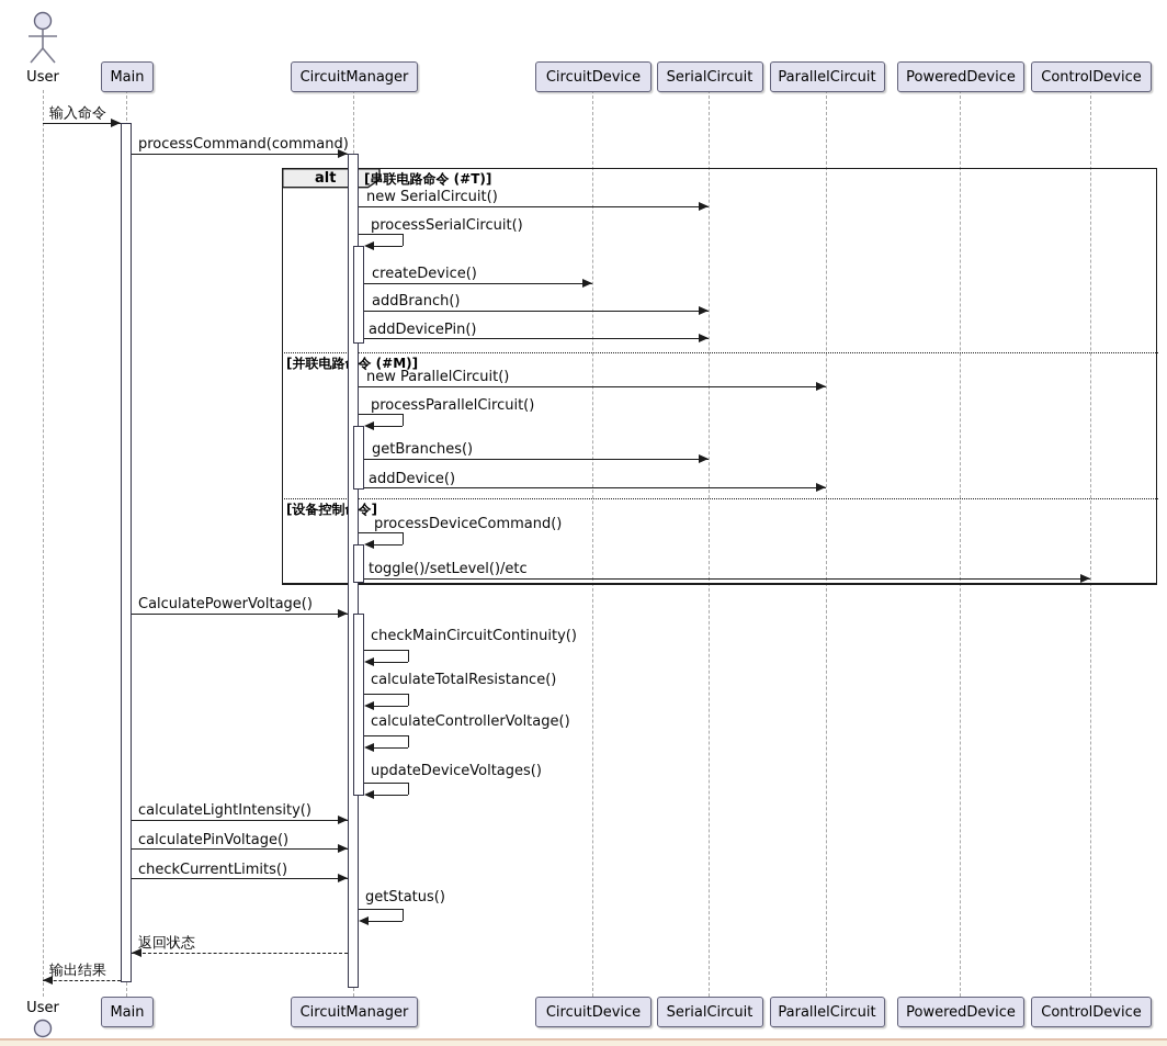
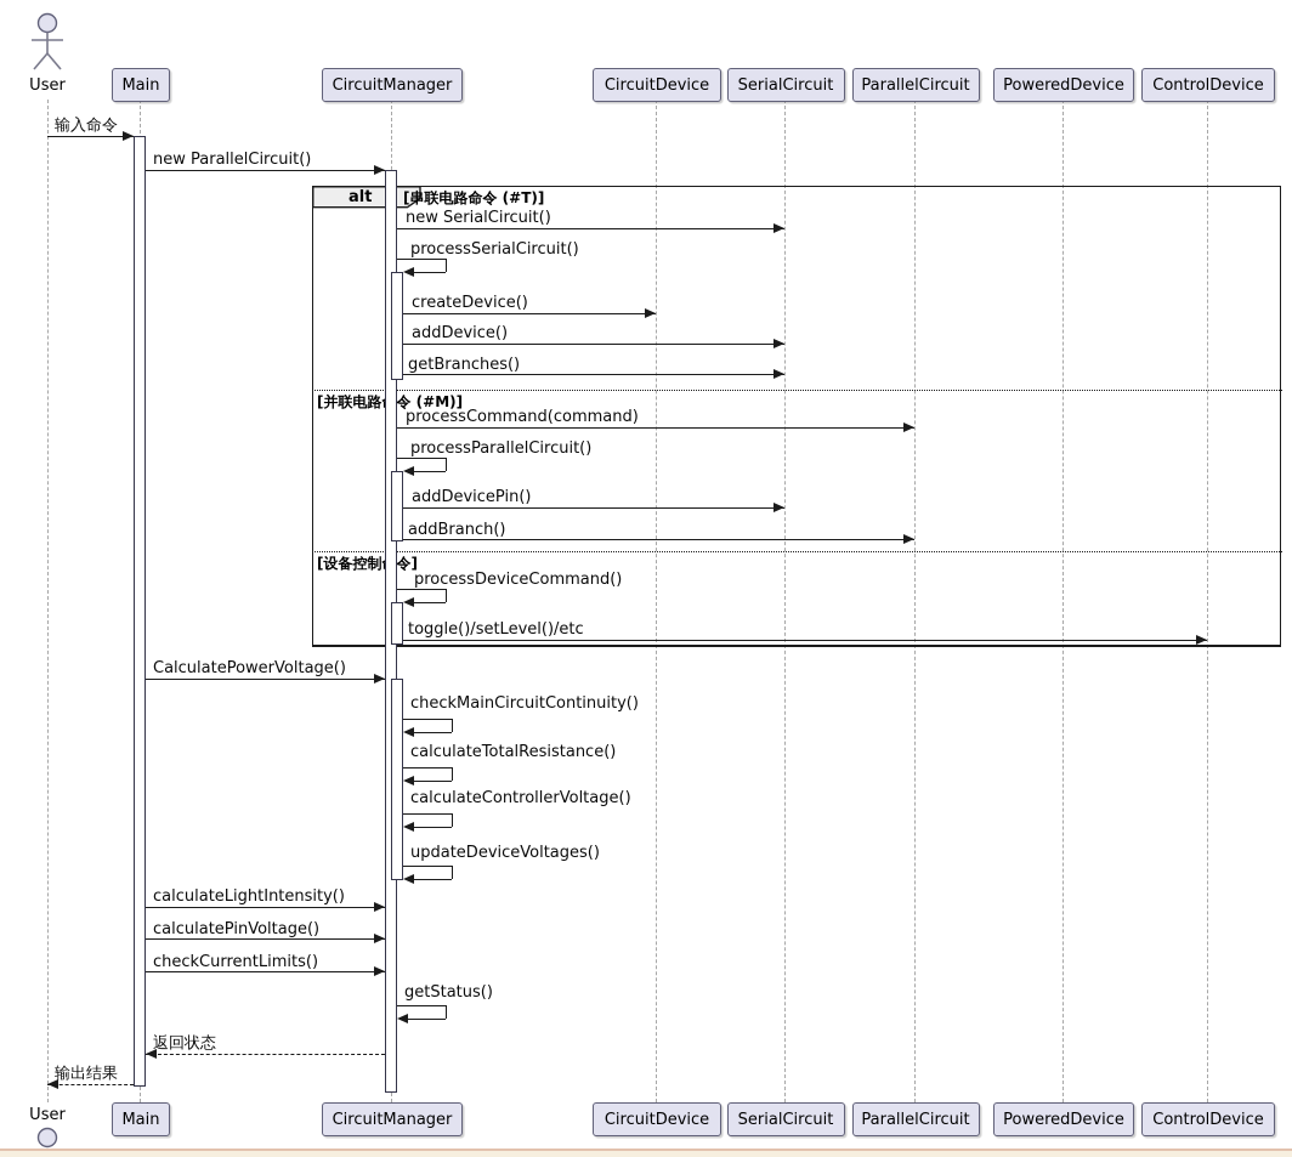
  alt
  [串联电路命令 (#T)]
  [并联电路令 (#M)]
  [设备控制令]
  输入命令
- processCommand(command)
+ new ParallelCircuit()
  new SerialCircuit()
  createDevice()
- addBranch()
+ addDevice()
- addDevicePin()
+ getBranches()
- new ParallelCircuit()
+ processCommand(command)
- getBranches()
+ addDevicePin()
- addDevice()
+ addBranch()
  toggle()/setLevel()/etc
  CalculatePowerVoltage()
  calculateLightIntensity()
  calculatePinVoltage()
  checkCurrentLimits()
  返回状态
  输出结果
  processSerialCircuit()
  processParallelCircuit()
  processDeviceCommand()
  checkMainCircuitContinuity()
  calculateTotalResistance()
  calculateControllerVoltage()
  updateDeviceVoltages()
  getStatus()
  User
  User
  Main
  Main
  CircuitManager
  CircuitManager
  CircuitDevice
  CircuitDevice
  SerialCircuit
  SerialCircuit
  ParallelCircuit
  ParallelCircuit
  PoweredDevice
  PoweredDevice
  ControlDevice
  ControlDevice
